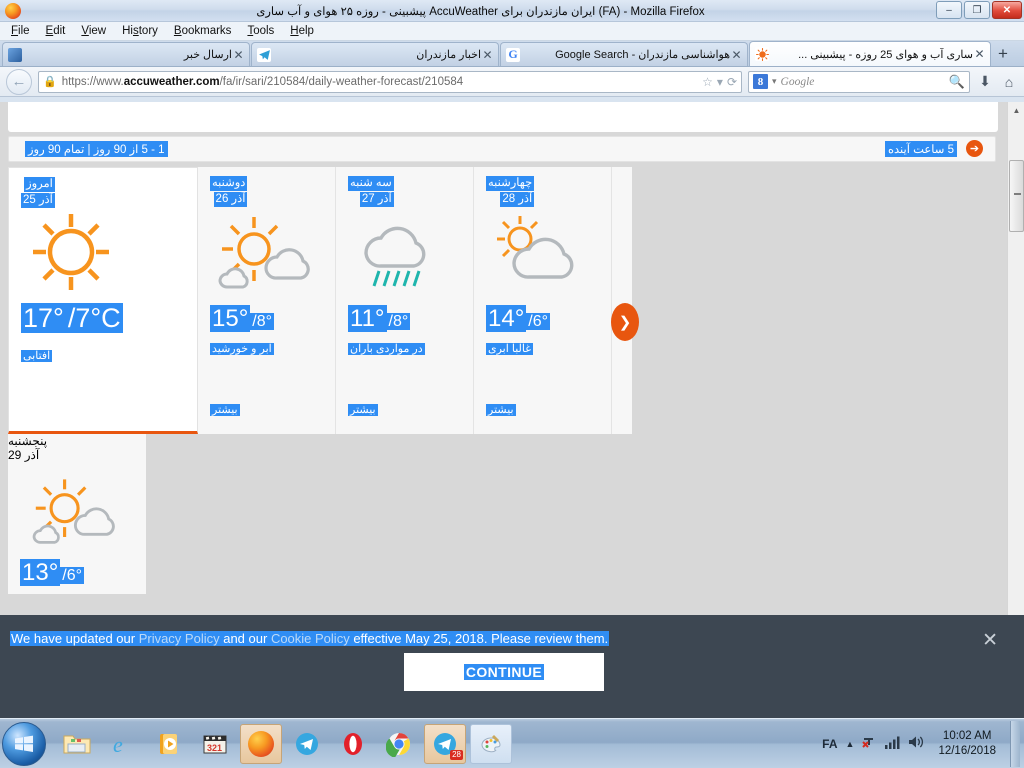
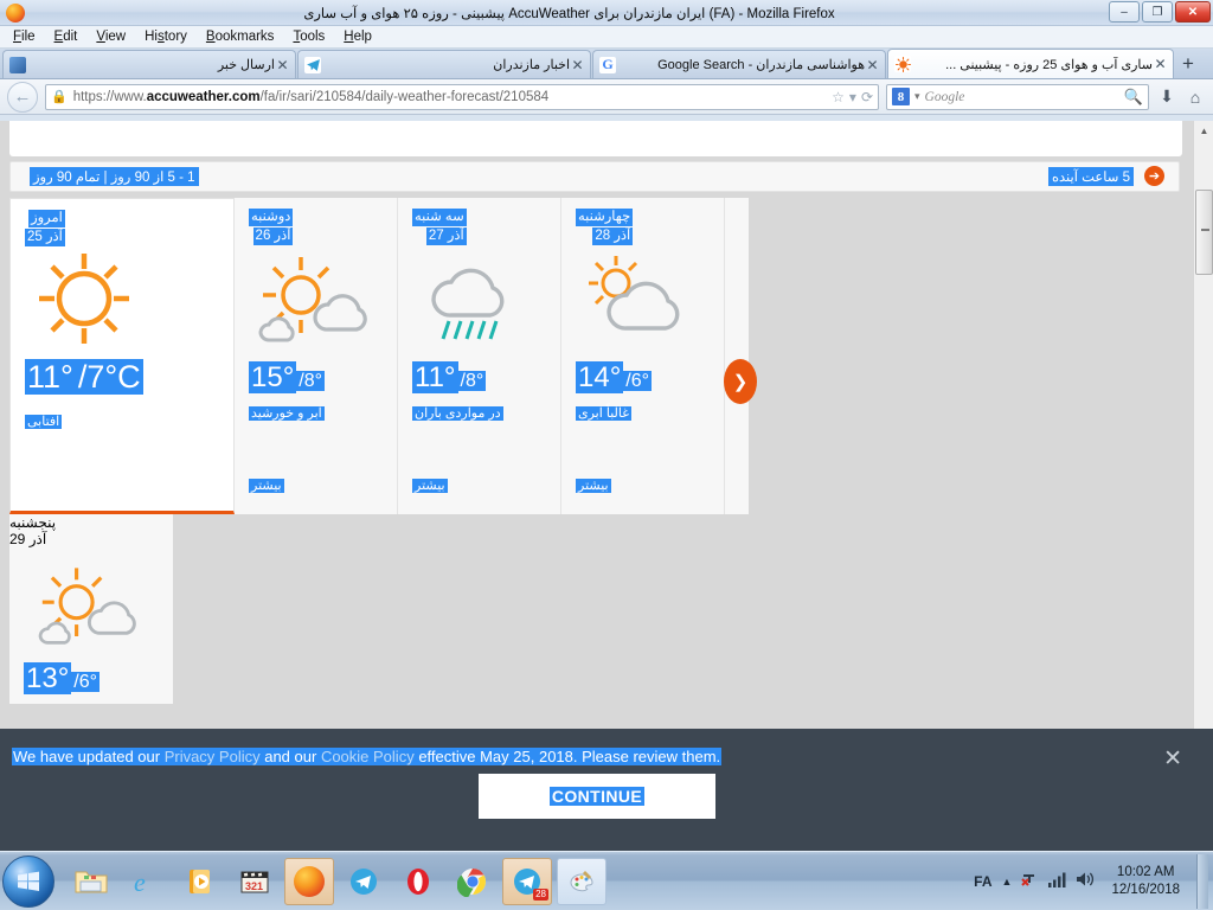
  پیشبینی - روزه ۲۵ هوای و آب ساری AccuWeather ایران مازندران برای (FA) - Mozilla Firefox
  –
  ❐
  ✕
  File
  Edit
  View
  History
  Bookmarks
  Tools
  Help
  ارسال خبر
  ✕
  اخبار مازندران
  ✕
  G
  هواشناسی مازندران - Google Search
  ✕
  ساری آب و هوای 25 روزه - پیشبینی ...
  ✕
  +
  ←
  🔒
  https://www.accuweather.com/fa/ir/sari/210584/daily-weather-forecast/210584
  ☆
  ▾
  ⟳
  8
  ▾
  Google
  🔍
  ⬇
  ⌂
  1 - 5 از 90 روز | تمام 90 روز
  5 ساعت آینده
  ➔
  امروز
  آذر 25
- 17° /7°C
+ 11° /7°C
  آفتابی
  دوشنبه
  آذر 26
  15° /8°
  ابر و خورشید
  بیشتر
  سه شنبه
  آذر 27
  11° /8°
  در مواردی باران
  بیشتر
  چهارشنبه
  آذر 28
  14° /6°
  غالباً ابری
  بیشتر
  ❯
  پنجشنبه
  آذر 29
  13° /6°
  ▲
  We have updated our Privacy Policy and our Cookie Policy effective May 25, 2018. Please review them.
  ✕
  CONTINUE
  e
  321
  28
  FA
  ▲
  10:02 AM
  12/16/2018
